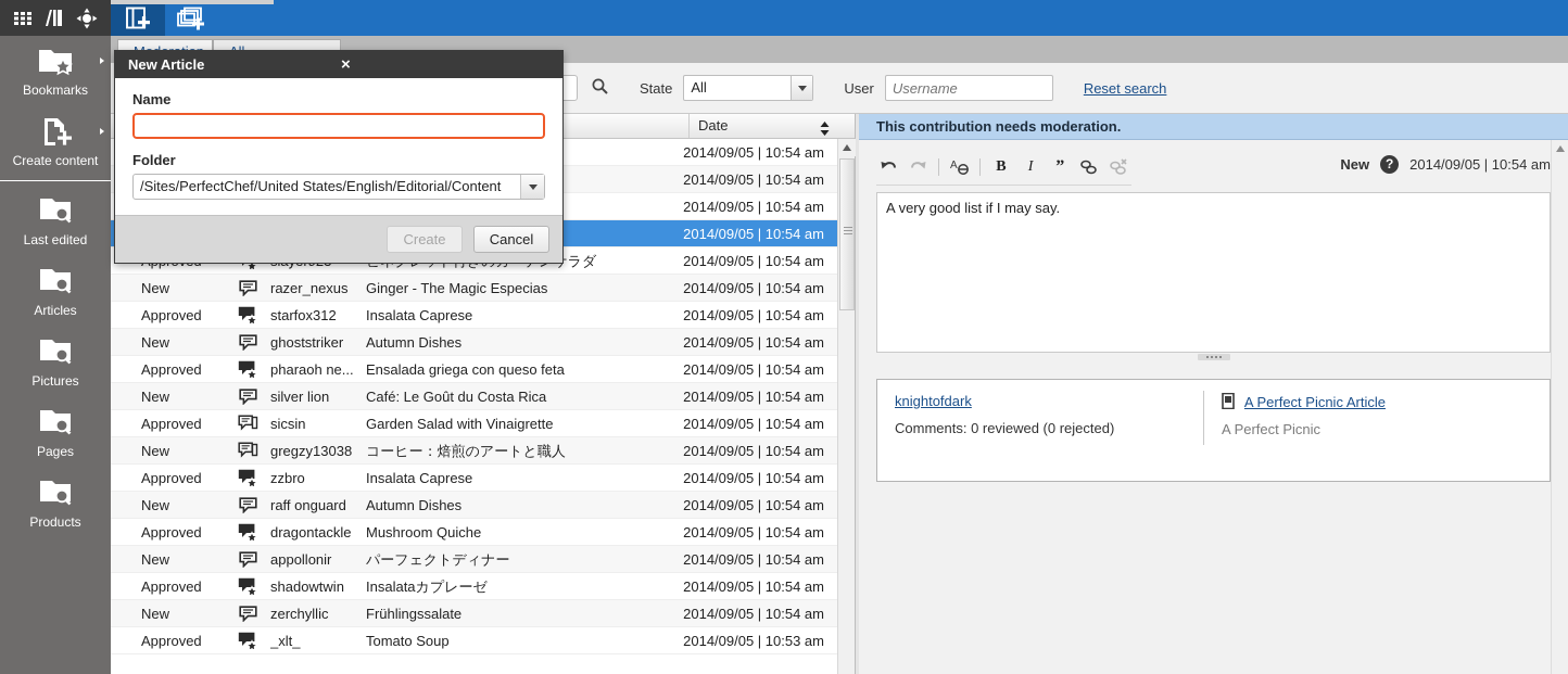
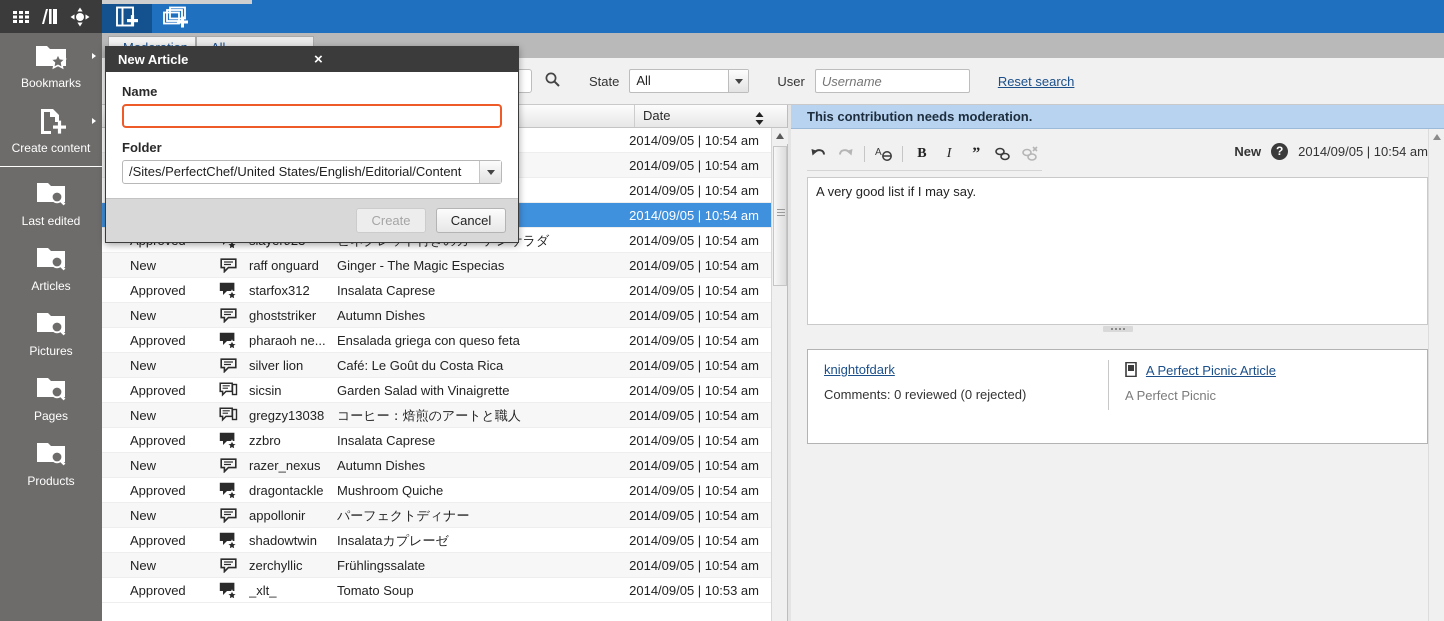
  Bookmarks
  Create content
  Last edited
  Articles
  Pictures
  Pages
  Products
  State
  All
  User
  Username
  Reset search
  Date
  2014/09/05 | 10:54 am
  2014/09/05 | 10:54 am
  2014/09/05 | 10:54 am
  2014/09/05 | 10:54 am
  2014/09/05 | 10:54 am
  New
- razer_nexus
+ raff onguard
  Ginger - The Magic Especias
  2014/09/05 | 10:54 am
  Approved
  starfox312
  Insalata Caprese
  2014/09/05 | 10:54 am
  New
  ghoststriker
  Autumn Dishes
  2014/09/05 | 10:54 am
  Approved
  pharaoh ne...
  Ensalada griega con queso feta
  2014/09/05 | 10:54 am
  New
  silver lion
  Café: Le Goût du Costa Rica
  2014/09/05 | 10:54 am
  Approved
  sicsin
  Garden Salad with Vinaigrette
  2014/09/05 | 10:54 am
  New
  gregzy13038
  コーヒー：焙煎のアートと職人
  2014/09/05 | 10:54 am
  Approved
  zzbro
  Insalata Caprese
  2014/09/05 | 10:54 am
  New
- raff onguard
+ razer_nexus
  Autumn Dishes
  2014/09/05 | 10:54 am
  Approved
  dragontackle
  Mushroom Quiche
  2014/09/05 | 10:54 am
  New
  appollonir
  パーフェクトディナー
  2014/09/05 | 10:54 am
  Approved
  shadowtwin
  Insalataカプレーゼ
  2014/09/05 | 10:54 am
  New
  zerchyllic
  Frühlingssalate
  2014/09/05 | 10:54 am
  Approved
  _xlt_
  Tomato Soup
  2014/09/05 | 10:53 am
  This contribution needs moderation.
  A
  B
  I
  ”
  New
  ?
  2014/09/05 | 10:54 am
  A very good list if I may say.
  knightofdark
  Comments: 0 reviewed (0 rejected)
  A Perfect Picnic Article
  A Perfect Picnic
  New Article
  ×
  Name
  Folder
  /Sites/PerfectChef/United States/English/Editorial/Content
  Create
  Cancel
